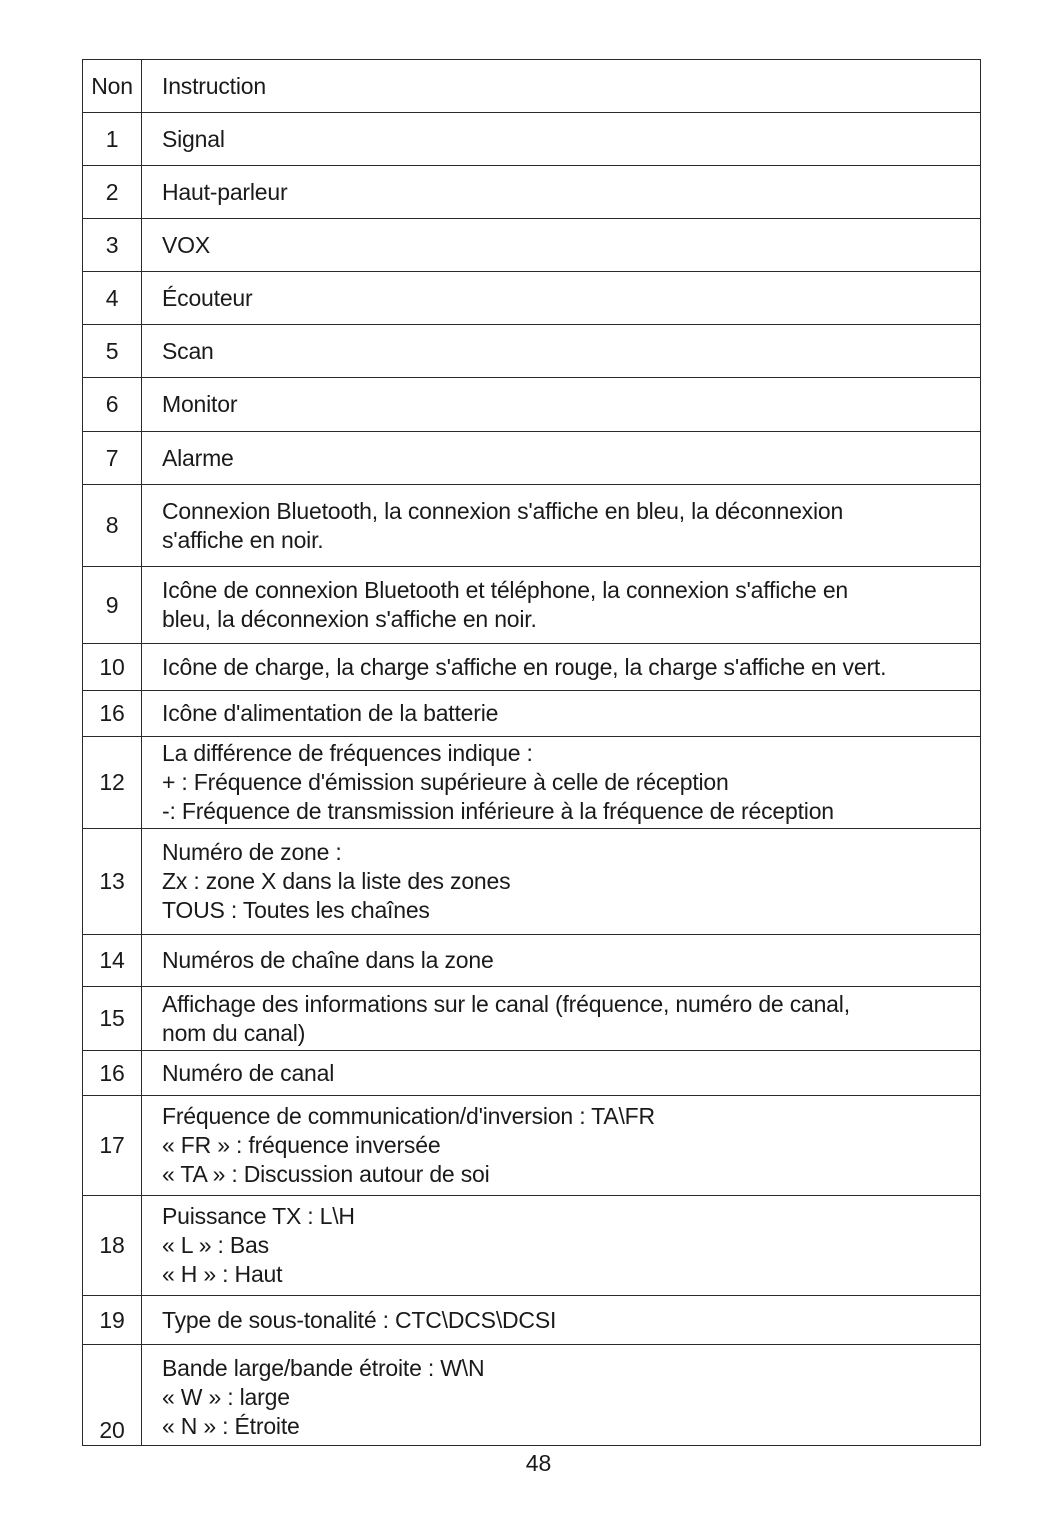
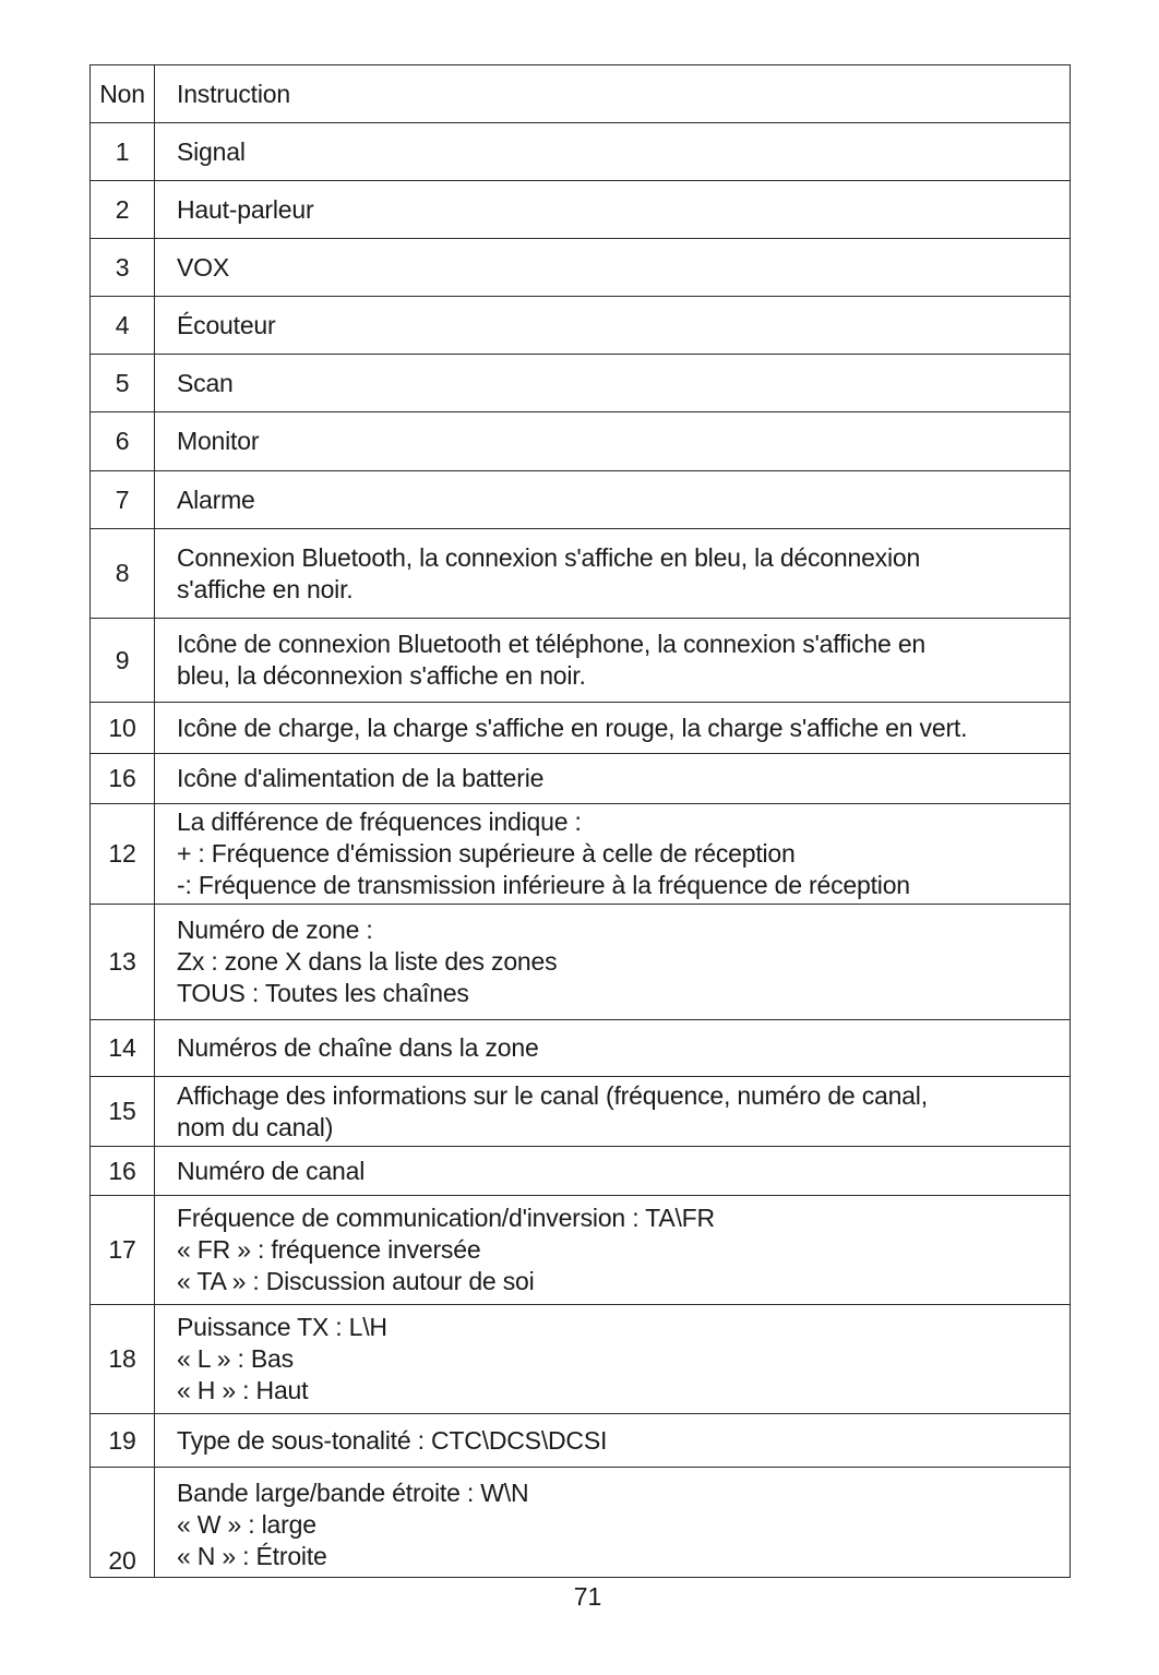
  Non	Instruction
  1	Signal
  2	Haut-parleur
  3	VOX
  4	Écouteur
  5	Scan
  6	Monitor
  7	Alarme
  8	Connexion Bluetooth, la connexion s'affiche en bleu, la déconnexions'affiche en noir.
  9	Icône de connexion Bluetooth et téléphone, la connexion s'affiche enbleu, la déconnexion s'affiche en noir.
  10	Icône de charge, la charge s'affiche en rouge, la charge s'affiche en vert.
  16	Icône d'alimentation de la batterie
  12	La différence de fréquences indique :+ : Fréquence d'émission supérieure à celle de réception-: Fréquence de transmission inférieure à la fréquence de réception
  13	Numéro de zone :Zx : zone X dans la liste des zonesTOUS : Toutes les chaînes
  14	Numéros de chaîne dans la zone
  15	Affichage des informations sur le canal (fréquence, numéro de canal,nom du canal)
  16	Numéro de canal
  17	Fréquence de communication/d'inversion : TA\FR« FR » : fréquence inversée« TA » : Discussion autour de soi
  18	Puissance TX : L\H« L » : Bas« H » : Haut
  19	Type de sous-tonalité : CTC\DCS\DCSI
  20	Bande large/bande étroite : W\N« W » : large« N » : Étroite
- 48
+ 71
